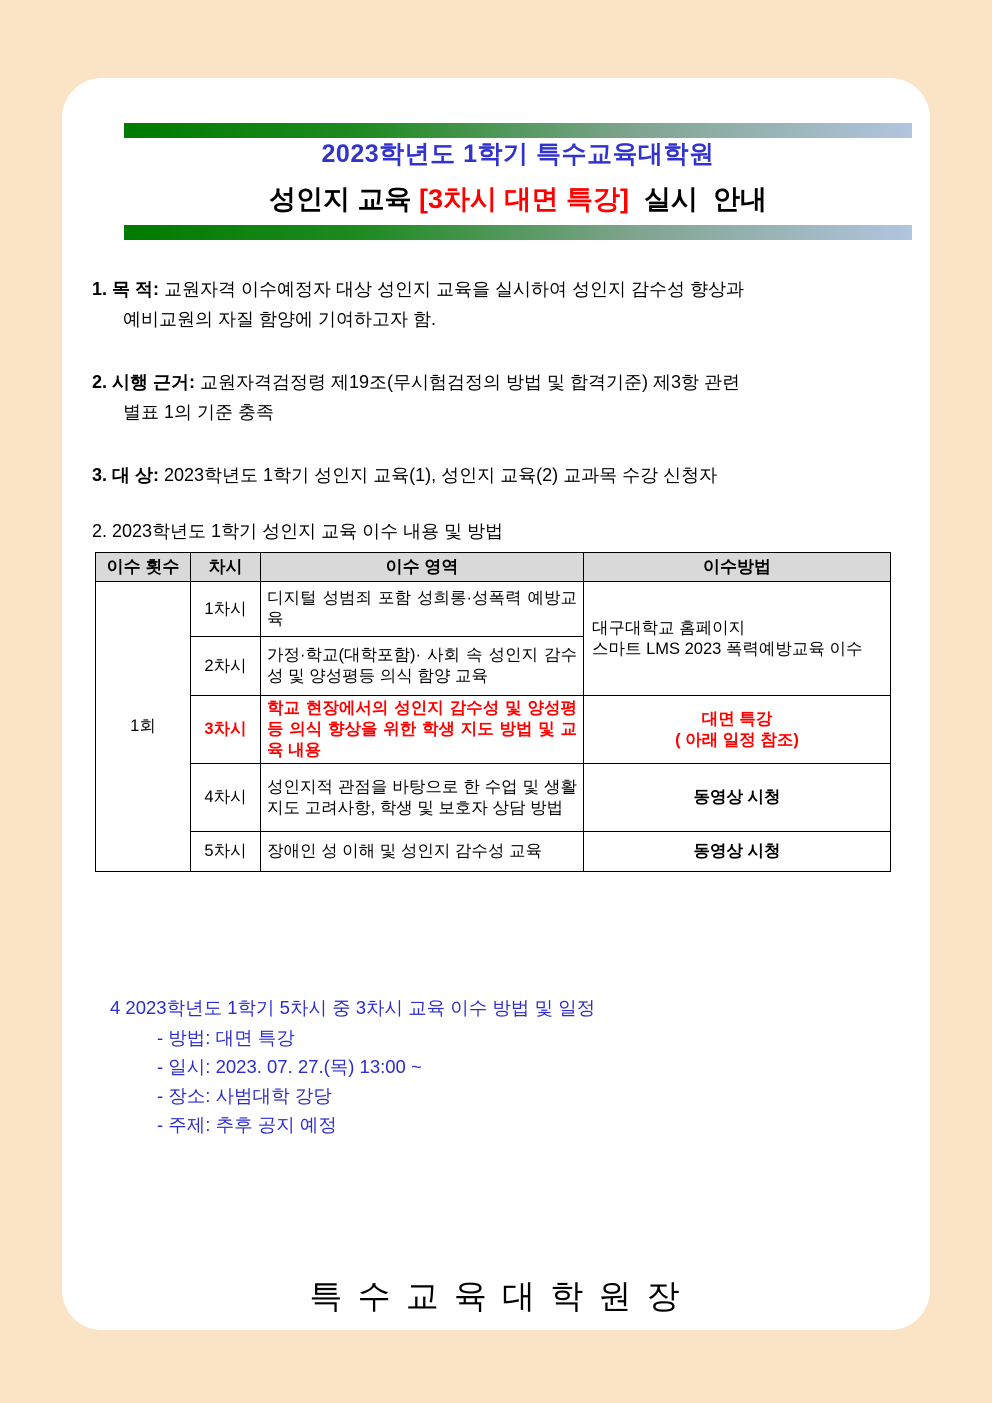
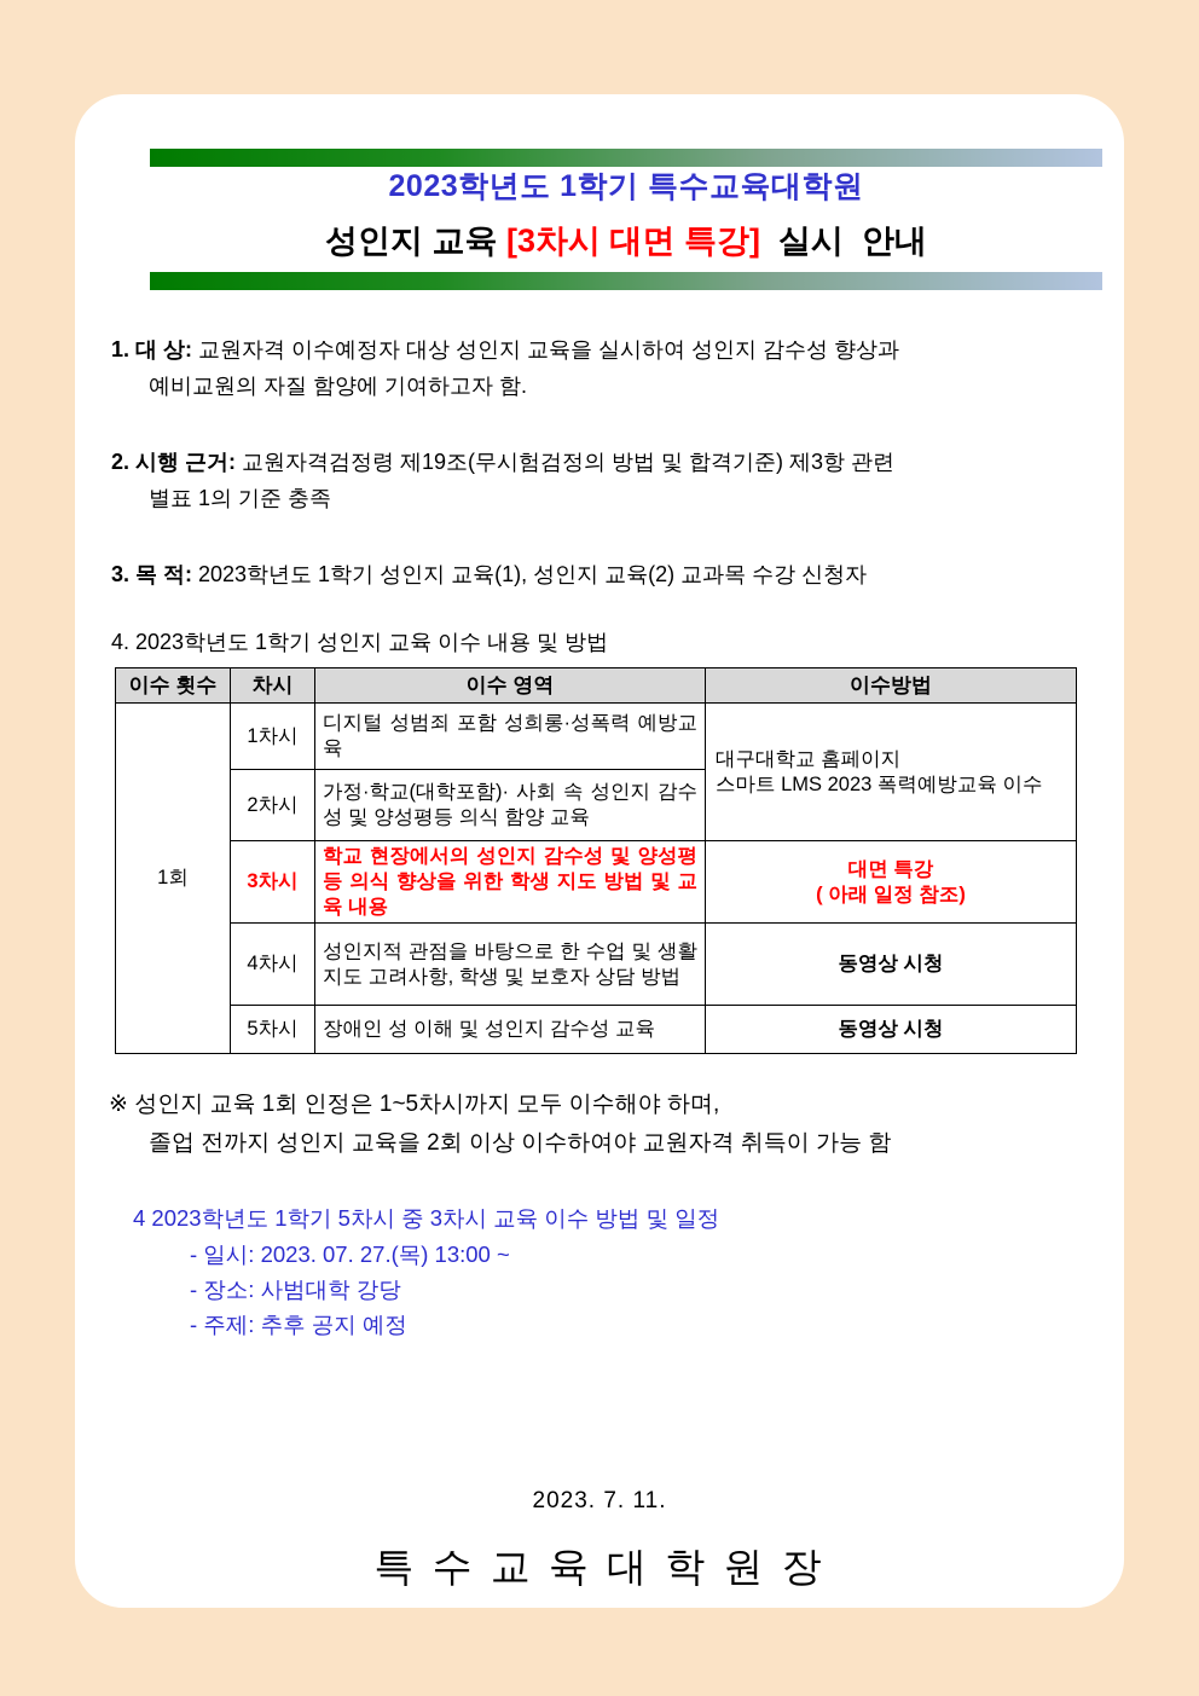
  2023학년도 1학기 특수교육대학원
  성인지 교육 [3차시 대면 특강] 실시 안내
- 1. 목 적: 교원자격 이수예정자 대상 성인지 교육을 실시하여 성인지 감수성 향상과
+ 1. 대 상: 교원자격 이수예정자 대상 성인지 교육을 실시하여 성인지 감수성 향상과
  예비교원의 자질 함양에 기여하고자 함.
  2. 시행 근거: 교원자격검정령 제19조(무시험검정의 방법 및 합격기준) 제3항 관련
  별표 1의 기준 충족
- 3. 대 상: 2023학년도 1학기 성인지 교육(1), 성인지 교육(2) 교과목 수강 신청자
+ 3. 목 적: 2023학년도 1학기 성인지 교육(1), 성인지 교육(2) 교과목 수강 신청자
- 2. 2023학년도 1학기 성인지 교육 이수 내용 및 방법
+ 4. 2023학년도 1학기 성인지 교육 이수 내용 및 방법
  이수 횟수	차시	이수 영역	이수방법
  1회	1차시	디지털 성범죄 포함 성희롱·성폭력 예방교육	대구대학교 홈페이지 스마트 LMS 2023 폭력예방교육 이수
  2차시	가정·학교(대학포함)· 사회 속 성인지 감수성 및 양성평등 의식 함양 교육
  3차시	학교 현장에서의 성인지 감수성 및 양성평등 의식 향상을 위한 학생 지도 방법 및 교육 내용	대면 특강 ( 아래 일정 참조)
  4차시	성인지적 관점을 바탕으로 한 수업 및 생활지도 고려사항, 학생 및 보호자 상담 방법	동영상 시청
  5차시	장애인 성 이해 및 성인지 감수성 교육	동영상 시청
+ ※ 성인지 교육 1회 인정은 1~5차시까지 모두 이수해야 하며,
+ 졸업 전까지 성인지 교육을 2회 이상 이수하여야 교원자격 취득이 가능 함
  4 2023학년도 1학기 5차시 중 3차시 교육 이수 방법 및 일정
- - 방법: 대면 특강
  - 일시: 2023. 07. 27.(목) 13:00 ~
  - 장소: 사범대학 강당
  - 주제: 추후 공지 예정
+ 2023. 7. 11.
  특 수 교 육 대 학 원 장
